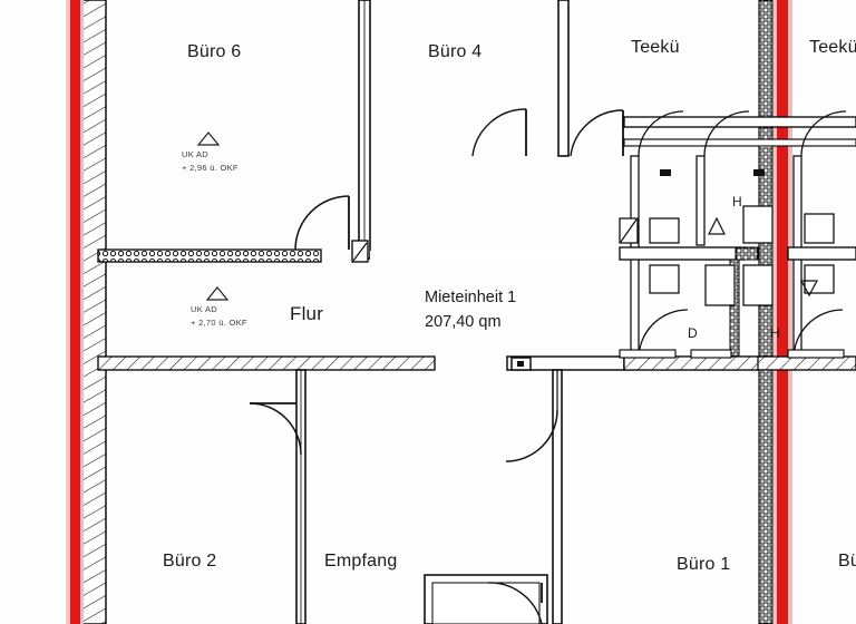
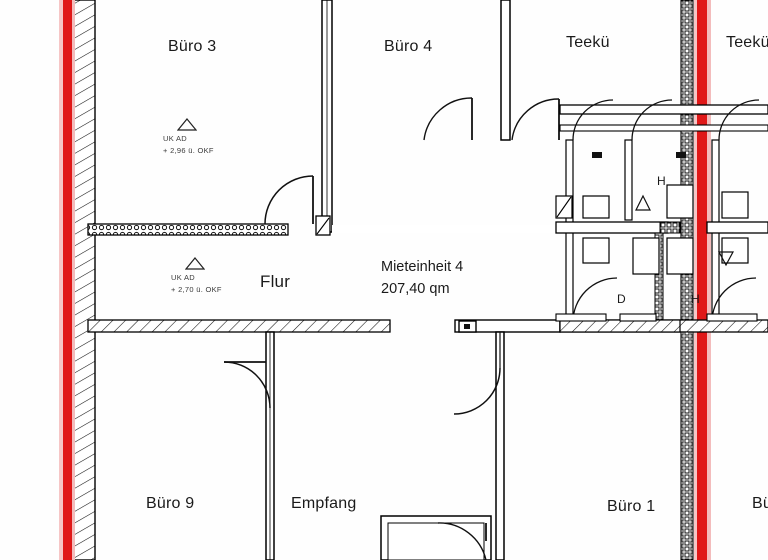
- Büro 6
+ Büro 3
  Büro 4
  Teekü
  Teekü
  Flur
- Büro 2
+ Büro 9
  Empfang
  Büro 1
  Bü
- Mieteinheit 1
+ Mieteinheit 4
  207,40 qm
  H
  D
  H
  UK AD
  + 2,96 ü. OKF
  UK AD
  + 2,70 ü. OKF
